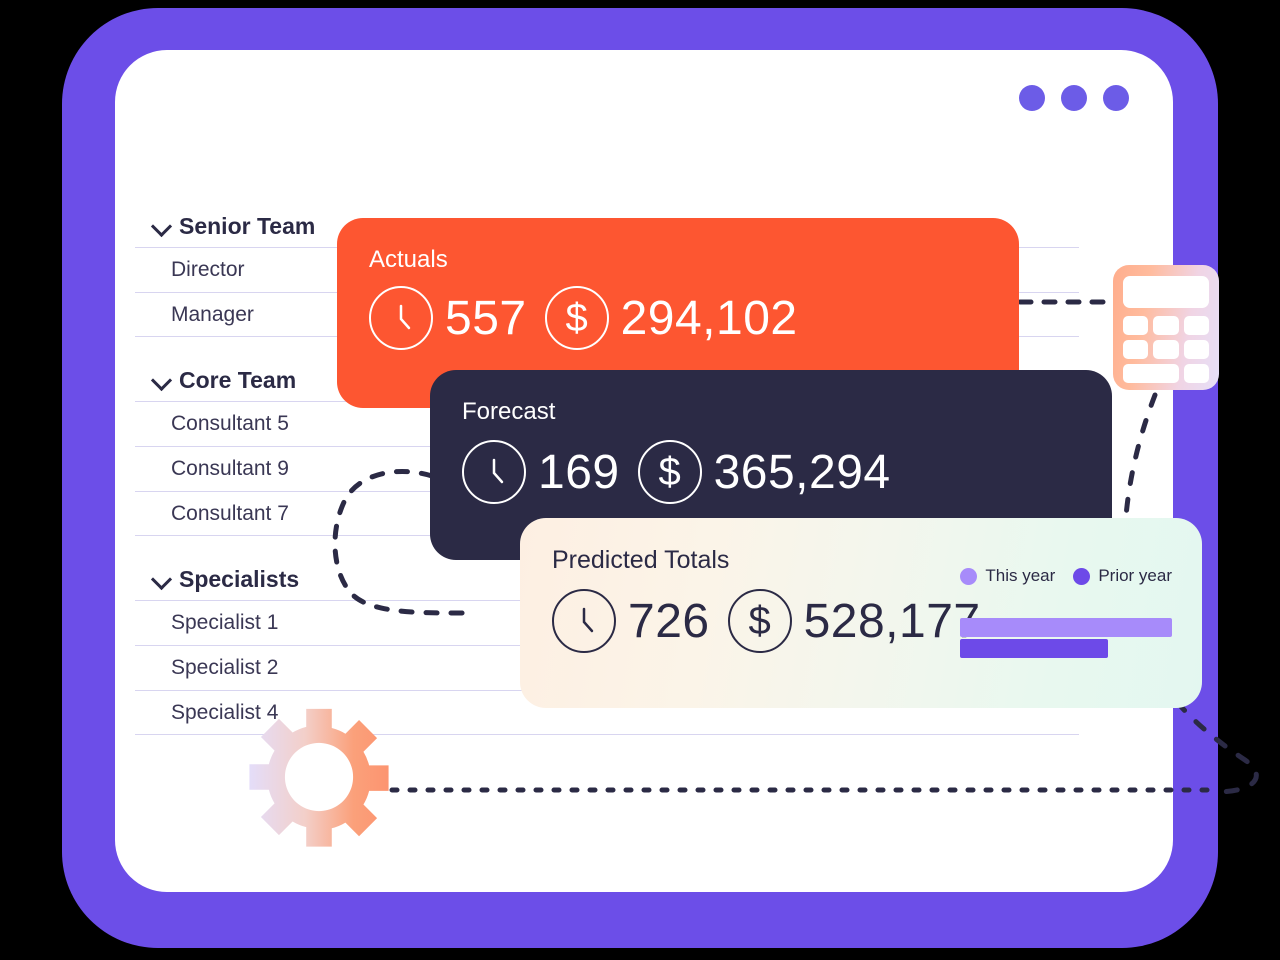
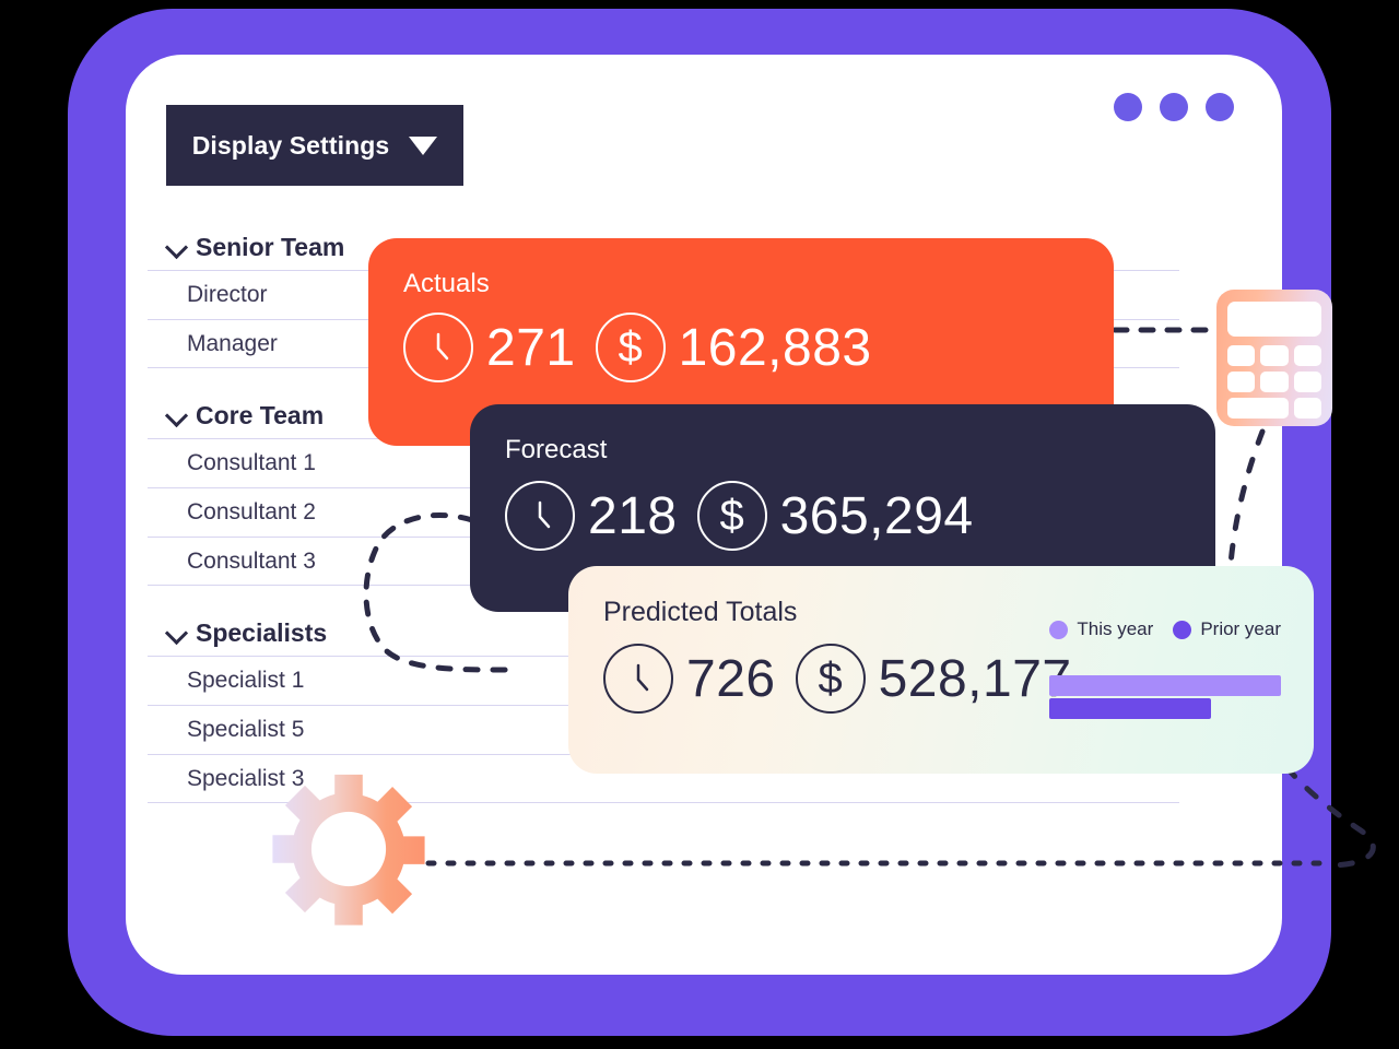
+ Display Settings
  Senior Team
  Director
  Manager
  Core Team
- Consultant 5
+ Consultant 1
- Consultant 9
+ Consultant 2
- Consultant 7
+ Consultant 3
  Specialists
  Specialist 1
- Specialist 2
+ Specialist 5
- Specialist 4
+ Specialist 3
  Actuals
- 557
+ 271
  $
- 294,102
+ 162,883
  Forecast
- 169
+ 218
  $
  365,294
  Predicted Totals
  726
  $
  528,17
  This year
  Prior year
